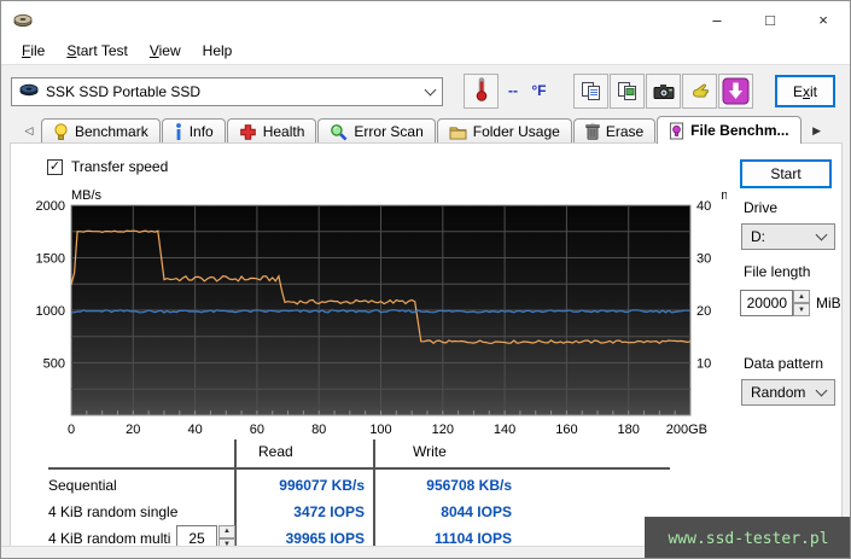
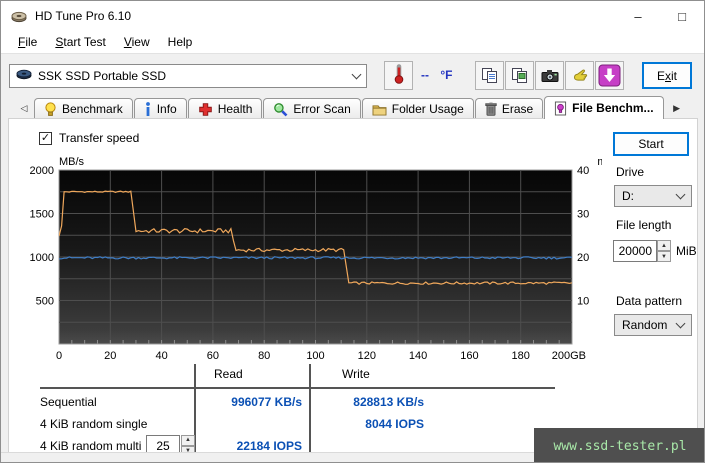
+ HD Tune Pro 6.10
  –
  □
- ×
  File
  Start Test
  View
  Help
  SSK SSD Portable SSD
  -- °F
  E
  x
  it
  ◁
  Benchmark
  Info
  Health
  Error Scan
  Folder Usage
  Erase
  File Benchm...
  ▶
  ✓
  Transfer speed
  MB/s
  2000
  1500
  1000
  500
  40
  30
  20
  10
  0
  20
  40
  60
  80
  100
  120
  140
  160
  180
  200GB
  Start
  Drive
  D:
  File length
  20000
  MiB
  Data pattern
  Random
  Read
  Write
  Sequential
  996077 KB/s
- 956708 KB/s
+ 828813 KB/s
  4 KiB random single
- 3472 IOPS
  8044 IOPS
  4 KiB random multi
  25
- 39965 IOPS
+ 22184 IOPS
- 11104 IOPS
  www.ssd-tester.pl
